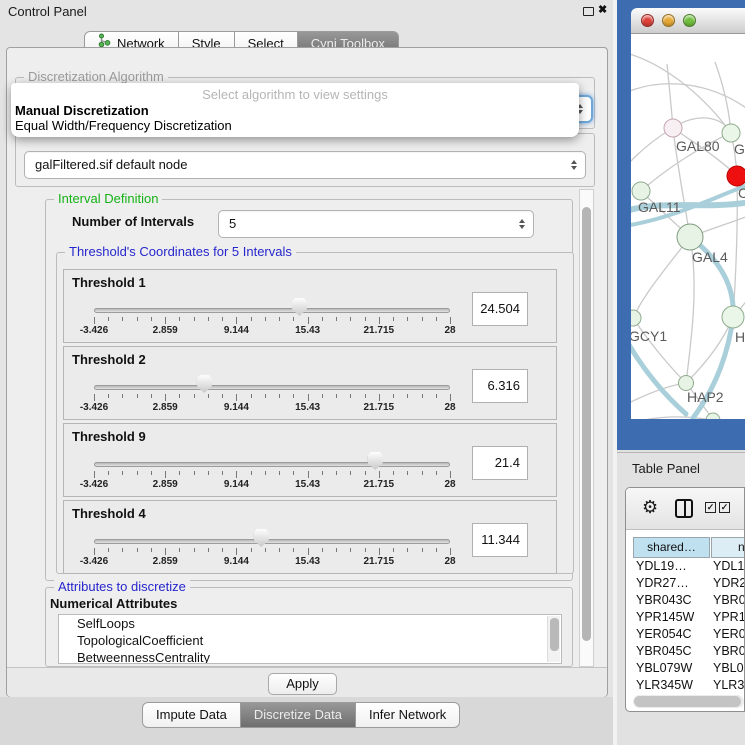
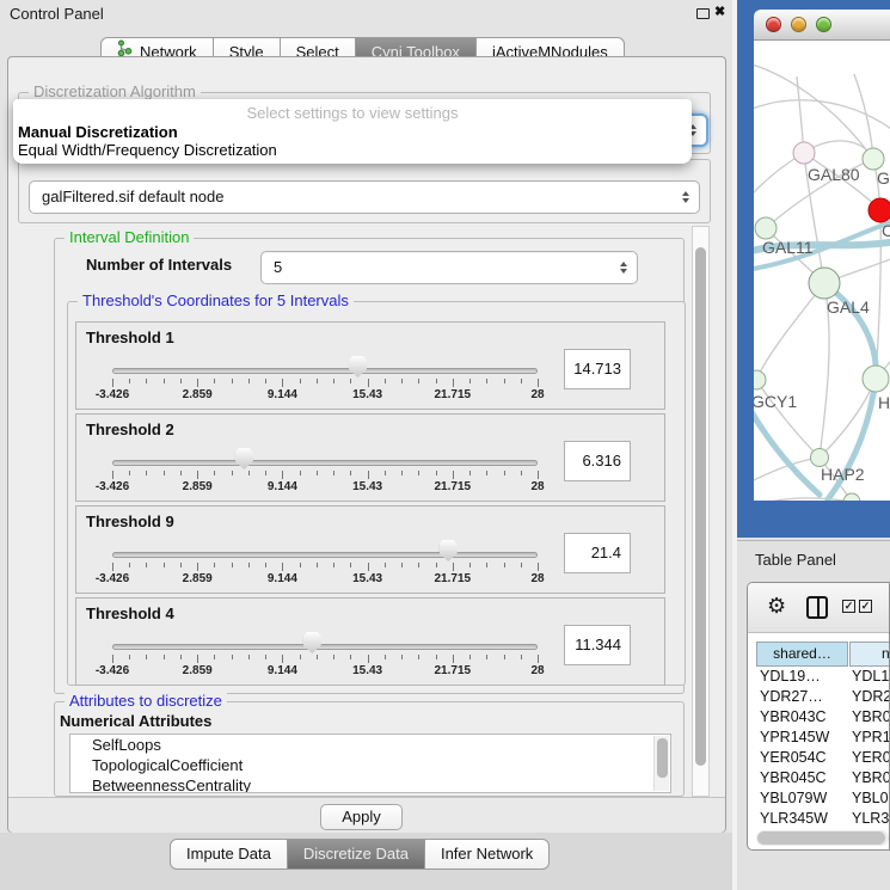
  Control Panel
  ✖
  Network
  Style
  Select
  Cyni Toolbox
+ jActiveMNodules
  Discretization Algorithm
- Select algorithm to view settings
+ Select settings to view settings
  Manual Discretization
  Equal Width/Frequency Discretization
  galFiltered.sif default node
  Interval Definition
  Number of Intervals
  5
  Threshold's Coordinates for 5 Intervals
  Threshold 1
  -3.426
  2.859
  9.144
  15.43
  21.715
  28
- 24.504
+ 14.713
  Threshold 2
  -3.426
  2.859
  9.144
  15.43
  21.715
  28
  6.316
  Threshold 9
  -3.426
  2.859
  9.144
  15.43
  21.715
  28
  21.4
  Threshold 4
  -3.426
  2.859
  9.144
  15.43
  21.715
  28
  11.344
  Attributes to discretize
  Numerical Attributes
  SelfLoops
  TopologicalCoefficient
  BetweennessCentrality
  Apply
  Impute Data
  Discretize Data
  Infer Network
  GAL80
  C
  GAL11
  GAL4
  GCY1
  H
  HAP2
  Table Panel
  ⚙
  ✓
  ✓
  shared…
  YDL19…
  YDL1
  YDR27…
  YDR2
  YBR043C
  YBR0
  YPR145W
  YPR1
  YER054C
  YER0
  YBR045C
  YBR0
  YBL079W
  YBL0
  YLR345W
  YLR3
